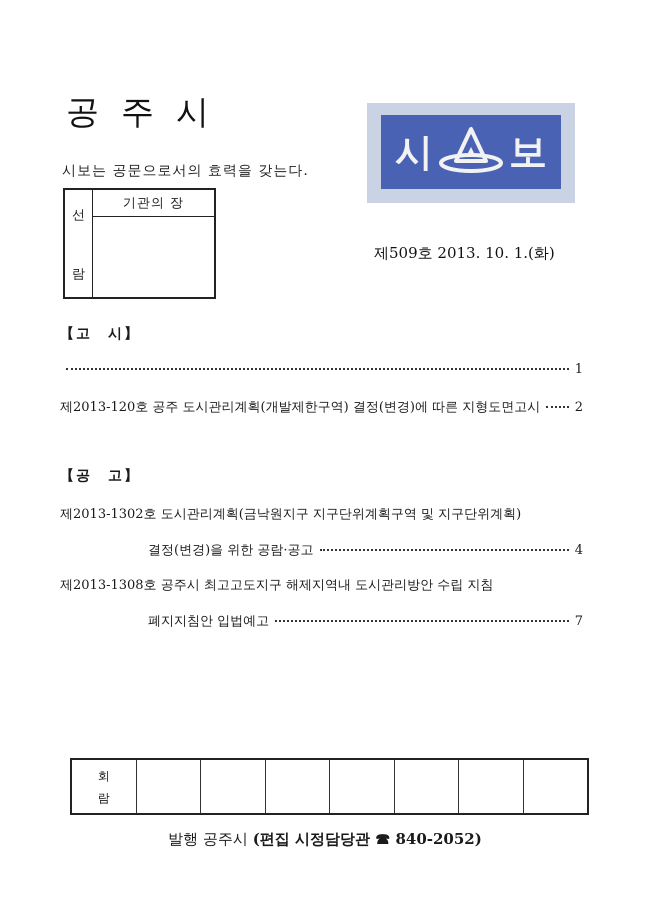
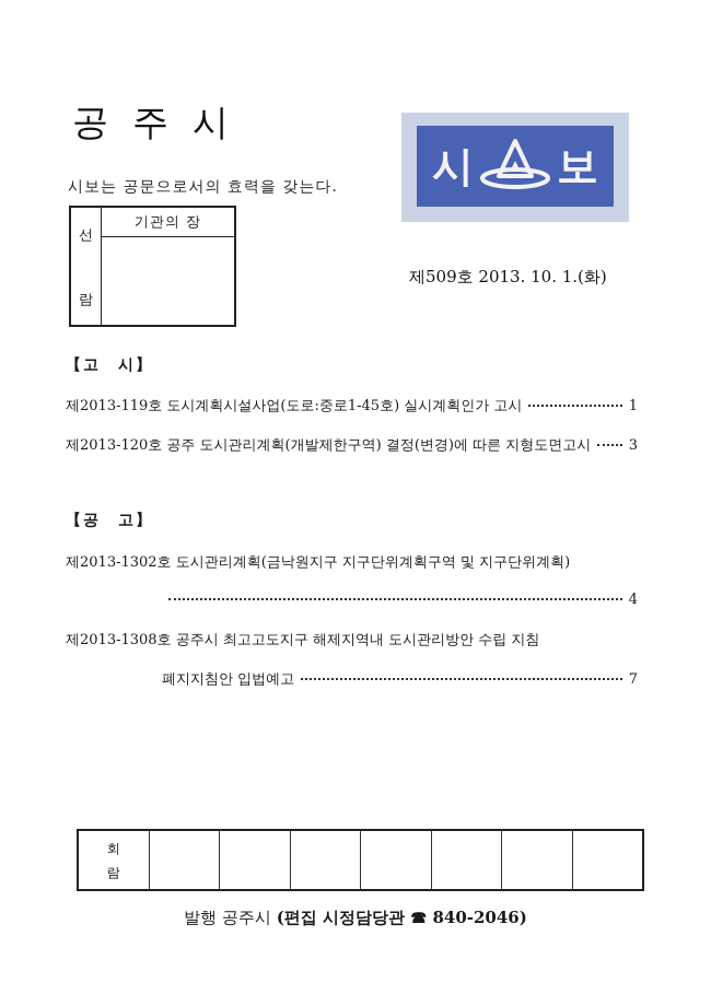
  공주시
  시
  보
  시보는 공문으로서의 효력을 갖는다.
  선
  람
  기관의 장
  제509호 2013. 10. 1.(화)
  【고 시】
+ 제2013-119호 도시계획시설사업(도로:중로1-45호) 실시계획인가 고시
  1
  제2013-120호 공주 도시관리계획(개발제한구역) 결정(변경)에 따른 지형도면고시
- 2
+ 3
  【공 고】
  제2013-1302호 도시관리계획(금낙원지구 지구단위계획구역 및 지구단위계획)
- 결정(변경)을 위한 공람·공고
  4
  제2013-1308호 공주시 최고고도지구 해제지역내 도시관리방안 수립 지침
  폐지지침안 입법예고
  7
  회
  람
- 발행 공주시 (편집 시정담당관 ☎ 840-2052)
+ 발행 공주시 (편집 시정담당관 ☎ 840-2046)
